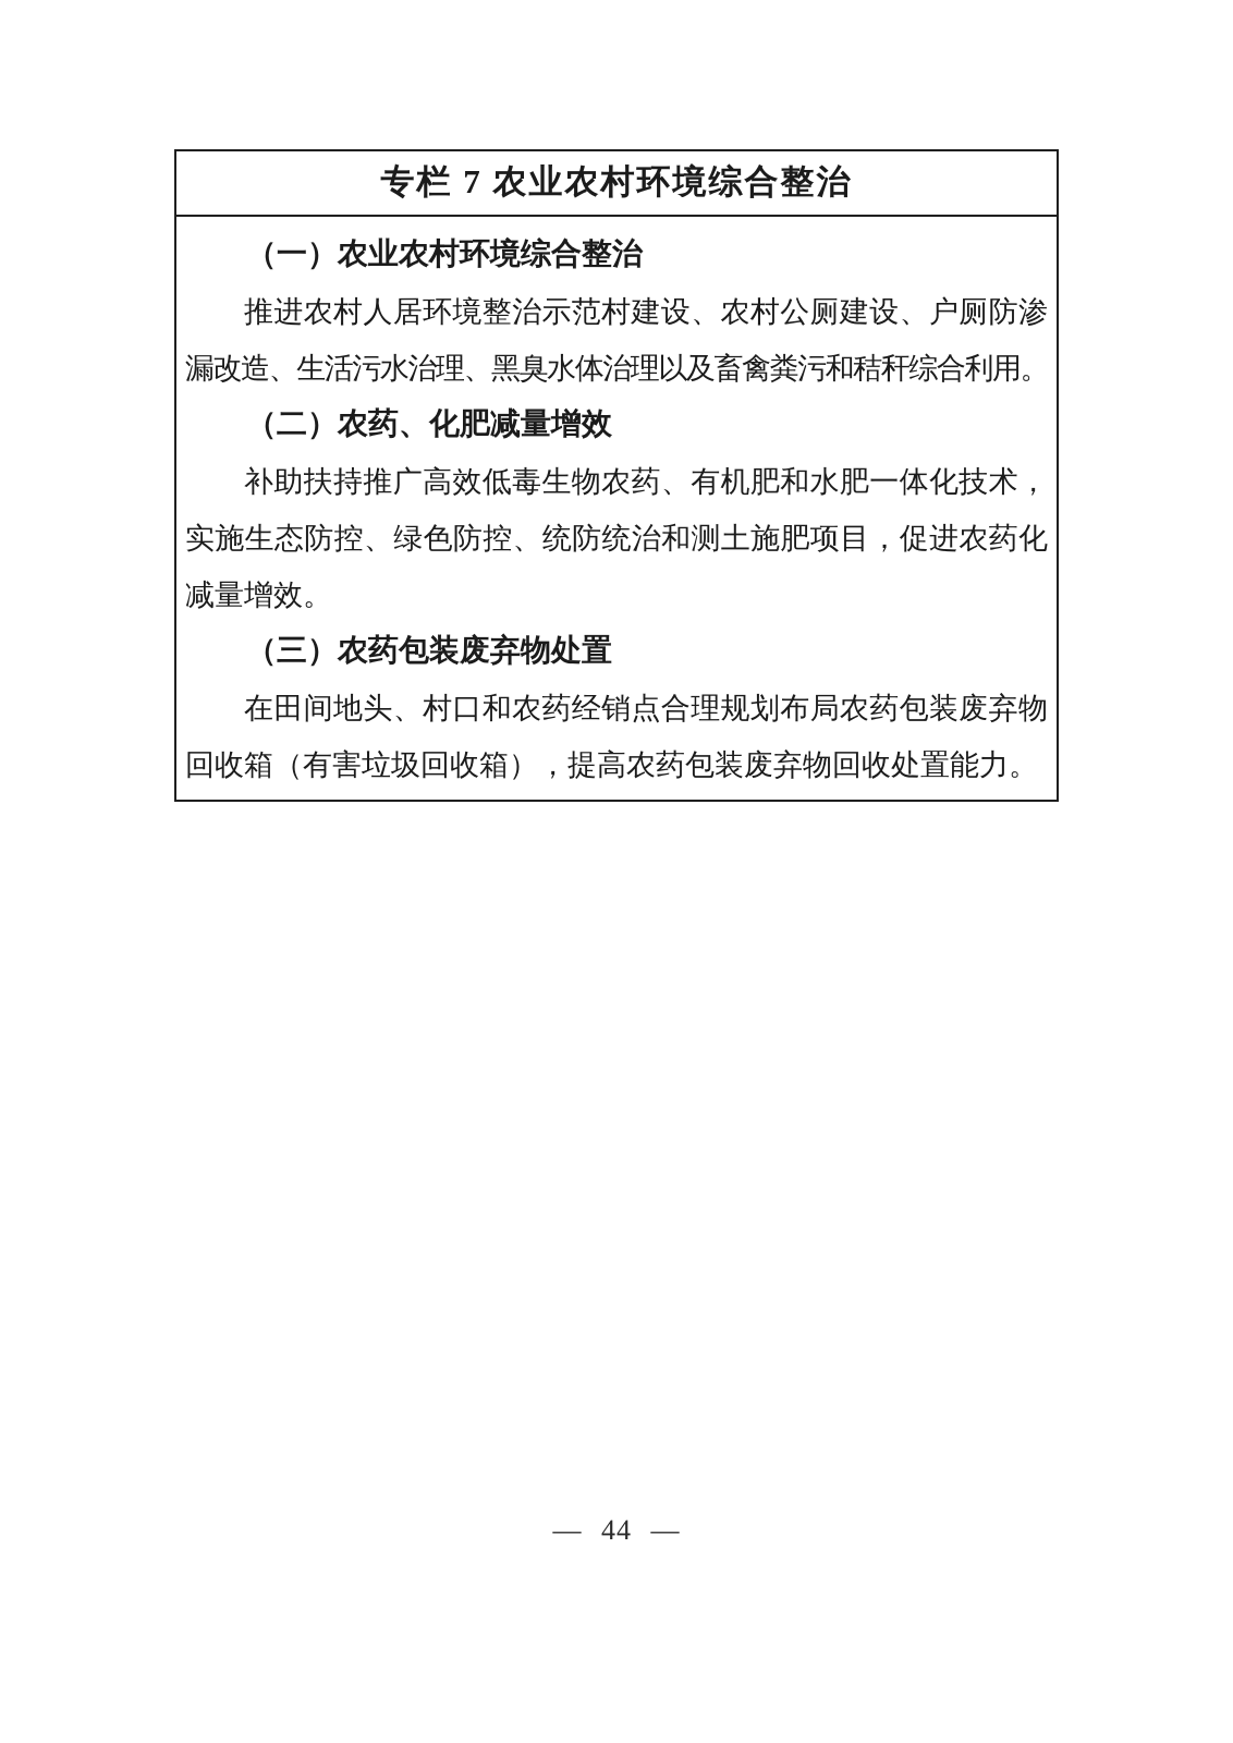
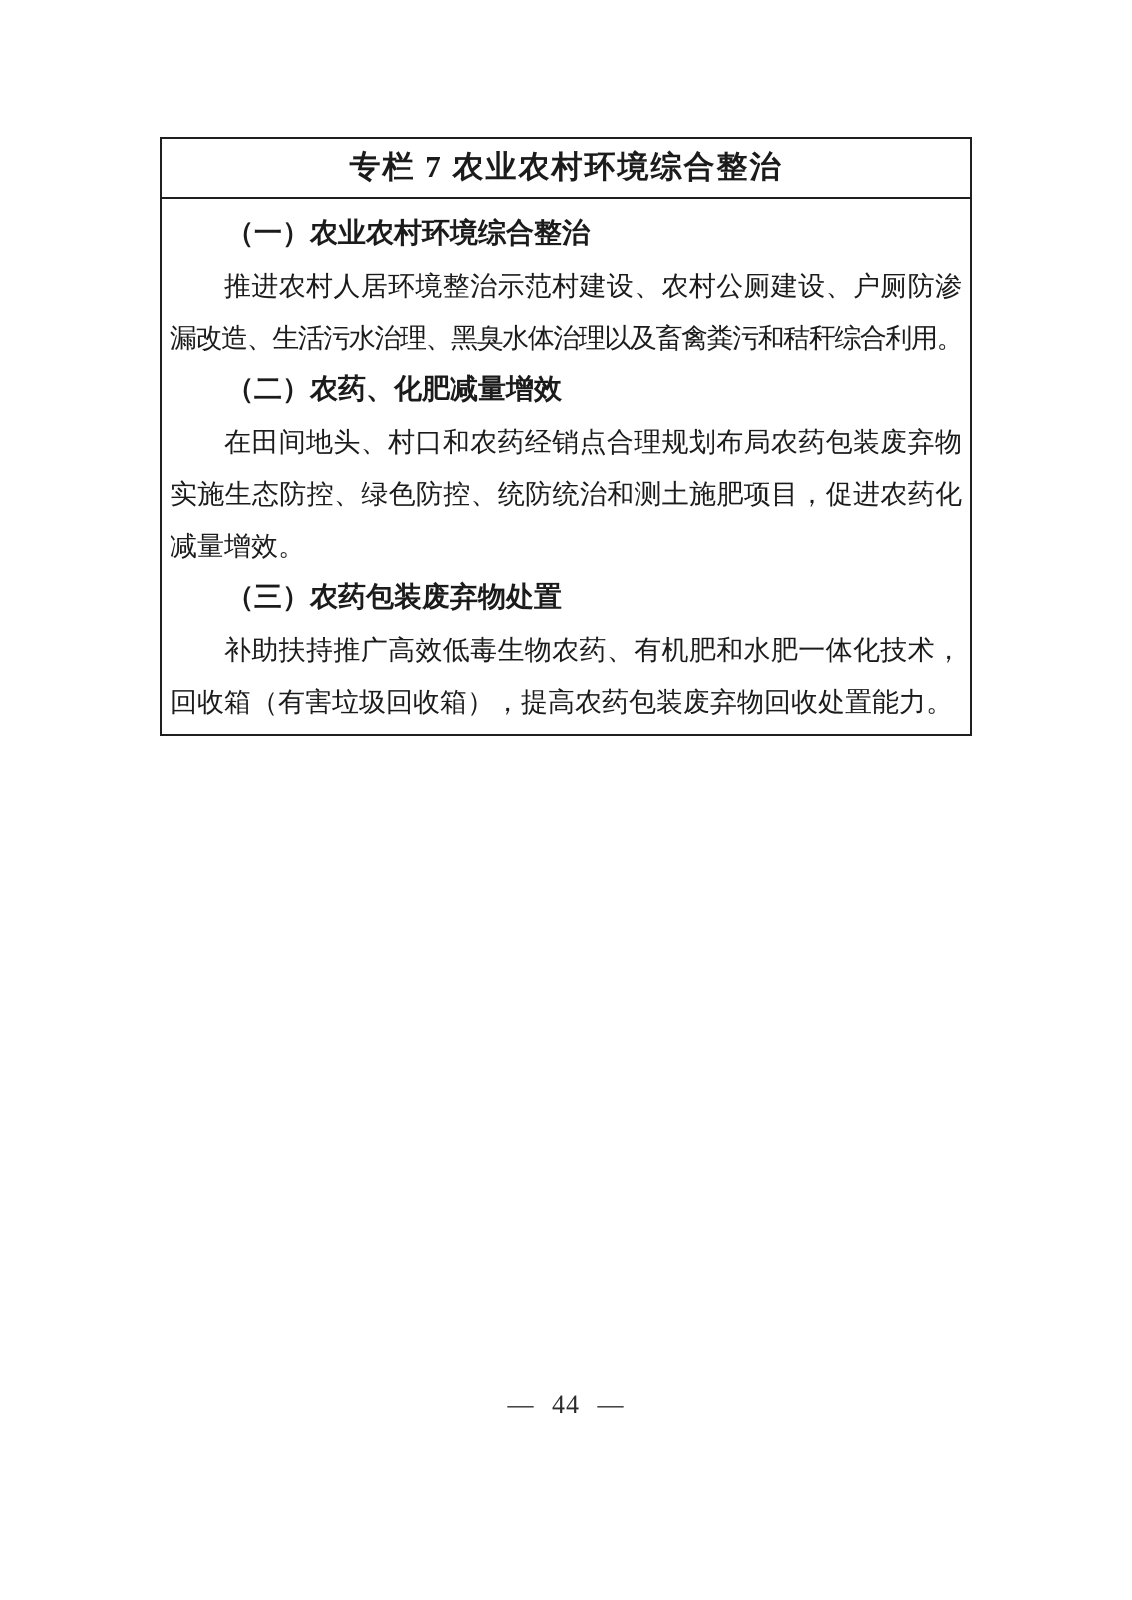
  专栏 7 农业农村环境综合整治
  （一）农业农村环境综合整治
  推进农村人居环境整治示范村建设、农村公厕建设、户厕防渗
  漏改造、生活污水治理、黑臭水体治理以及畜禽粪污和秸秆综合利用。
  （二）农药、化肥减量增效
- 补助扶持推广高效低毒生物农药、有机肥和水肥一体化技术，
+ 在田间地头、村口和农药经销点合理规划布局农药包装废弃物
  实施生态防控、绿色防控、统防统治和测土施肥项目，促进农药化
  减量增效。
  （三）农药包装废弃物处置
- 在田间地头、村口和农药经销点合理规划布局农药包装废弃物
+ 补助扶持推广高效低毒生物农药、有机肥和水肥一体化技术，
  回收箱（有害垃圾回收箱），提高农药包装废弃物回收处置能力。
  — 44 —
